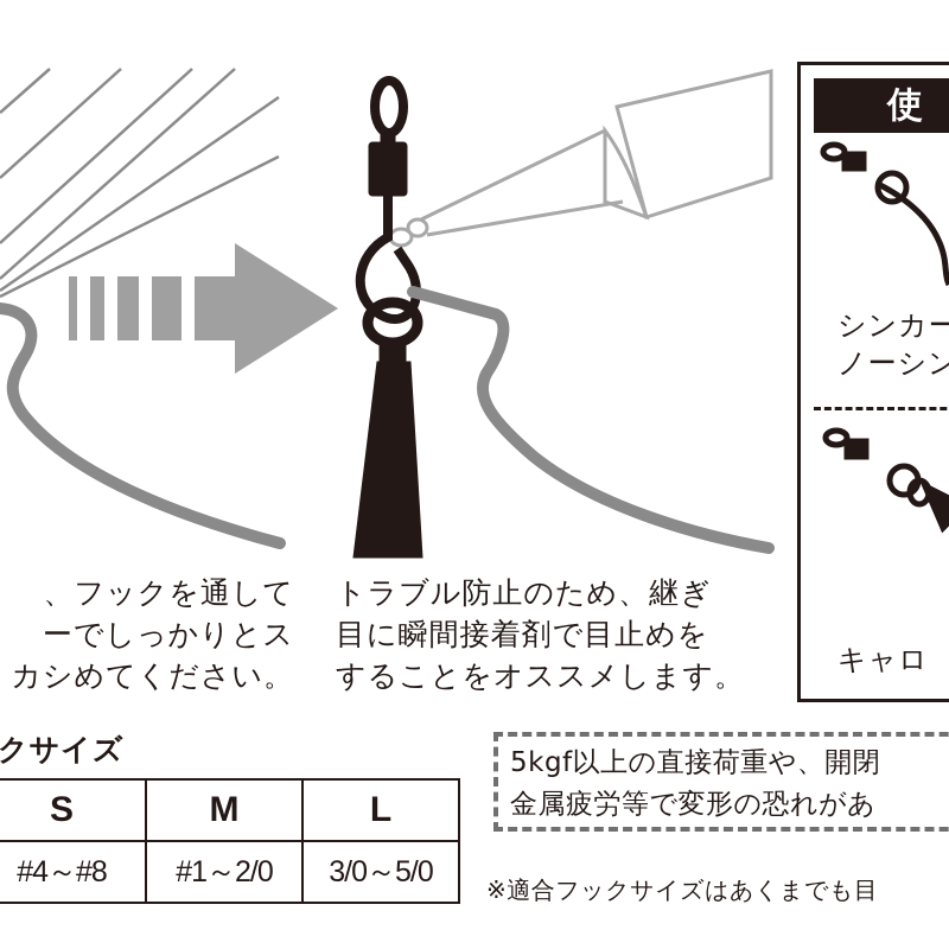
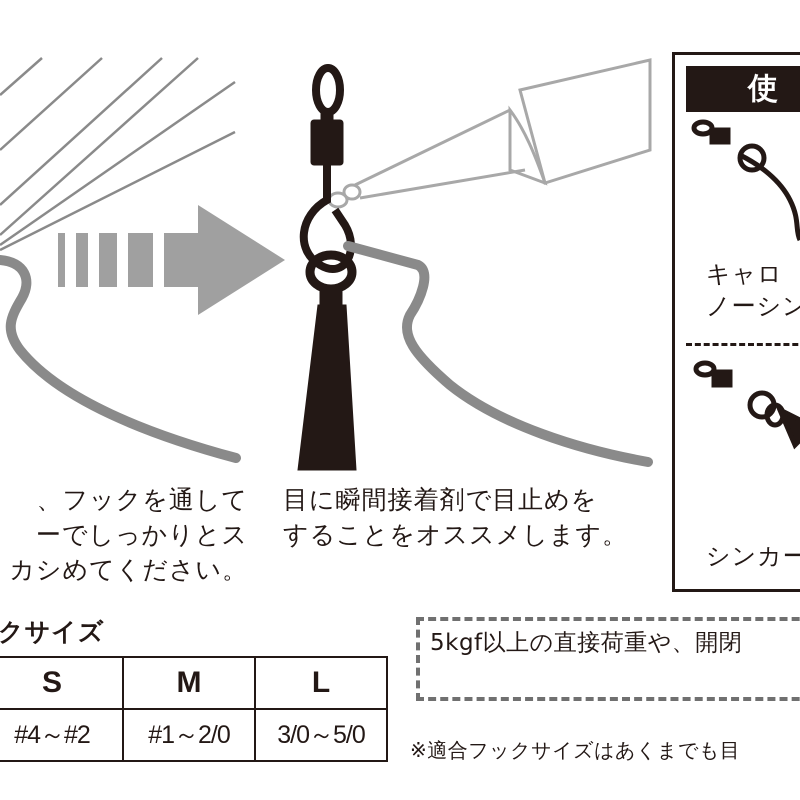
  、フックを通して
  ーでしっかりとス
  カシめてください。
- トラブル防止のため、継ぎ
  目に瞬間接着剤で目止めを
  することをオススメします。
  クサイズ
  S	M	L
- #4～#8	#1～2/0	3/0～5/0
+ #4～#2	#1～2/0	3/0～5/0
  5kgf以上の直接荷重や、開閉
- 金属疲労等で変形の恐れがあ
  ※適合フックサイズはあくまでも目
  使
- シンカー
+ キャロ
  ノーシン
- キャロ
+ シンカー
